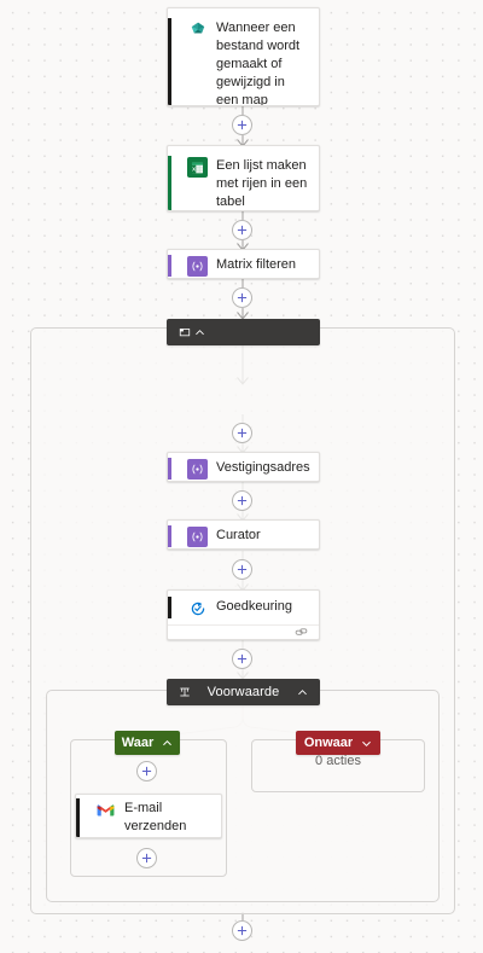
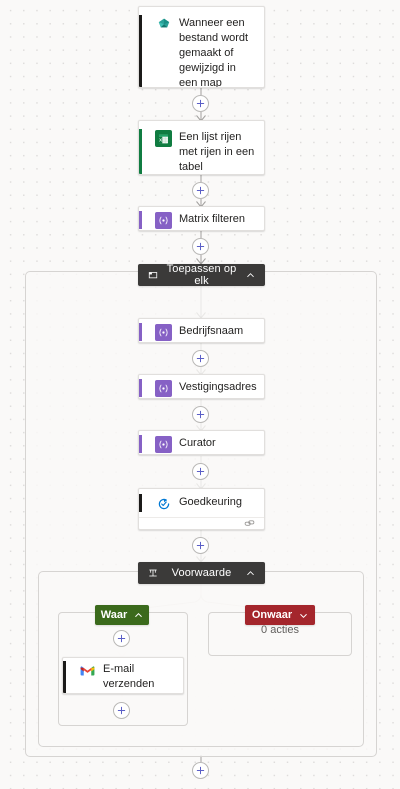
  Wanneer een bestand wordt gemaakt of gewijzigd in een map
- Een lijst maken met rijen in een tabel
+ Een lijst rijen met rijen in een tabel
  Matrix filteren
+ Toepassen op elk
+ Bedrijfsnaam
  Vestigingsadres
  Curator
  Goedkeuring
  Voorwaarde
  Waar
  Onwaar
  0 acties
  E-mail verzenden
